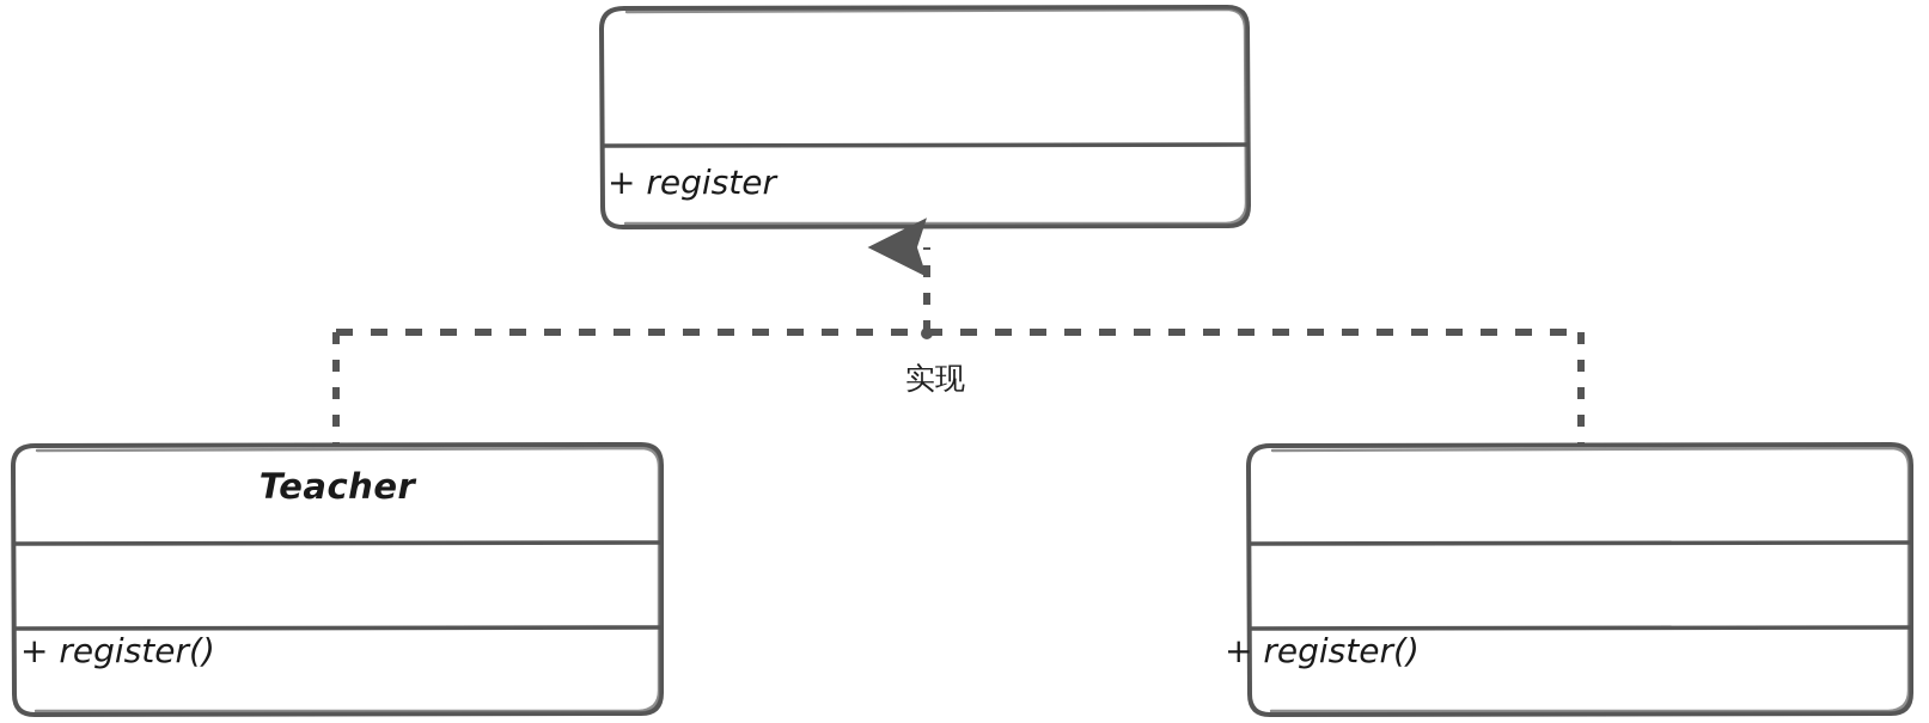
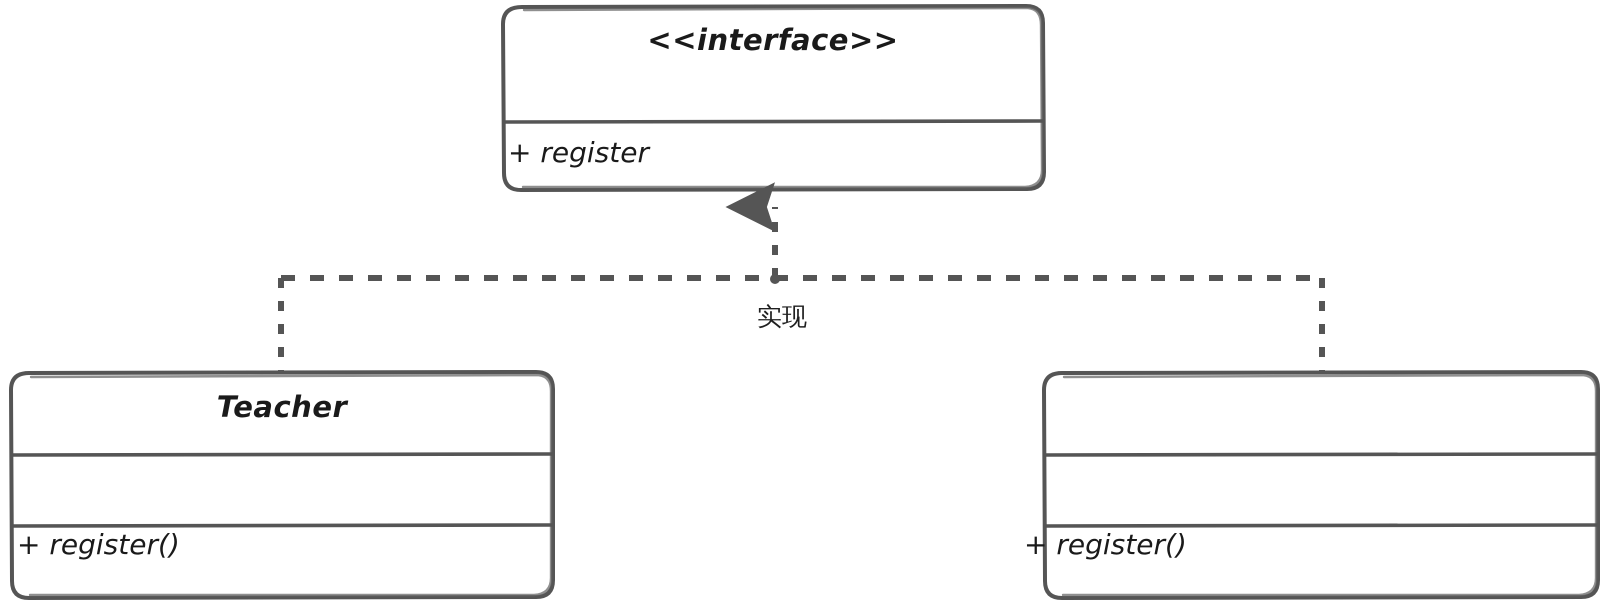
+ <<interface>>
  + register
  Teacher
  + register()
  + register()
  实现
